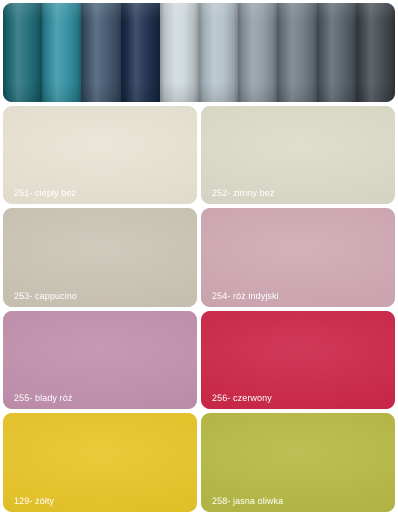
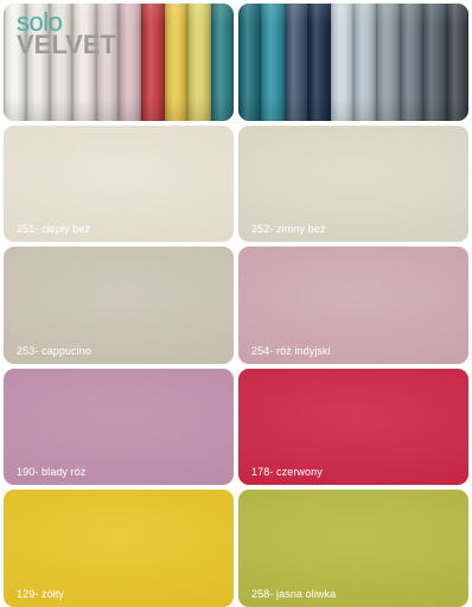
+ solo
+ VELVET
  251- ciepły beż
  252- zimny beż
  253- cappucino
  254- róż indyjski
- 255- blady róż
+ 190- blady róż
- 256- czerwony
+ 178- czerwony
  129- żółty
  258- jasna oliwka
